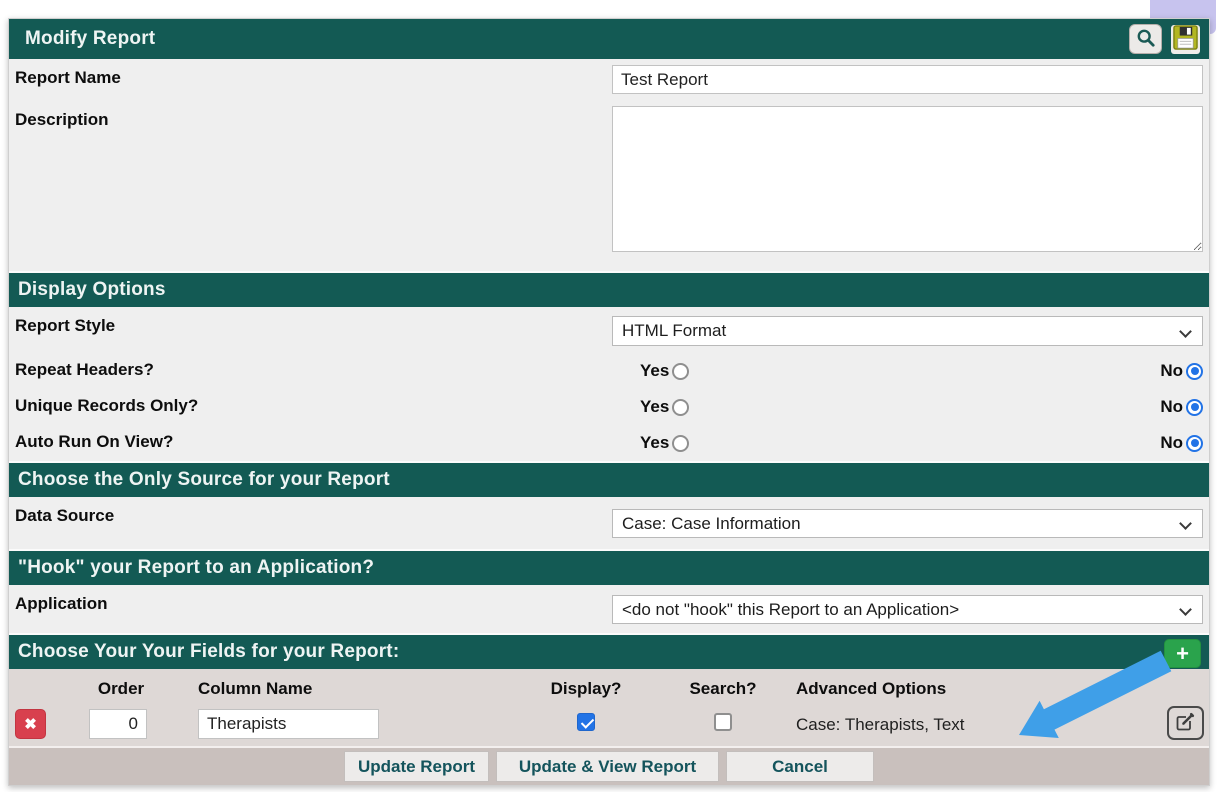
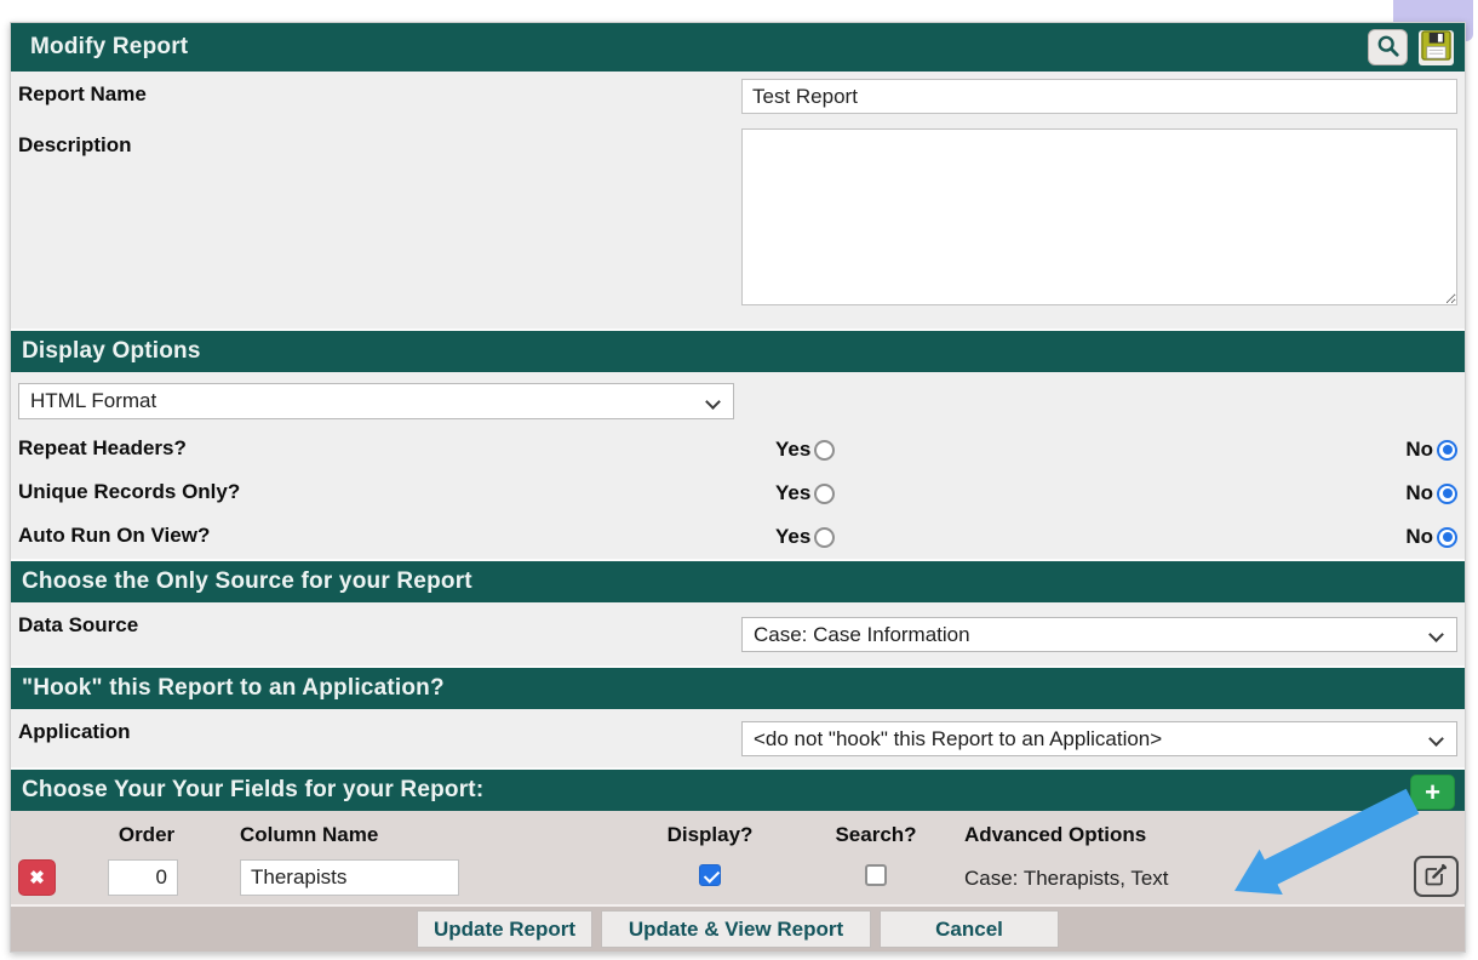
  Modify Report
  Report Name
  Test Report
  Description
  Display Options
- Report Style
  HTML Format
  Repeat Headers?
  Yes
  No
  Unique Records Only?
  Yes
  No
  Auto Run On View?
  Yes
  No
  Choose the Only Source for your Report
  Data Source
  Case: Case Information
- "Hook" your Report to an Application?
+ "Hook" this Report to an Application?
  Application
  <do not "hook" this Report to an Application>
  Choose Your Your Fields for your Report:
  +
  Order
  Column Name
  Display?
  Search?
  Advanced Options
  ✖
  0
  Therapists
  Case: Therapists, Text
  Update Report
  Update & View Report
  Cancel
